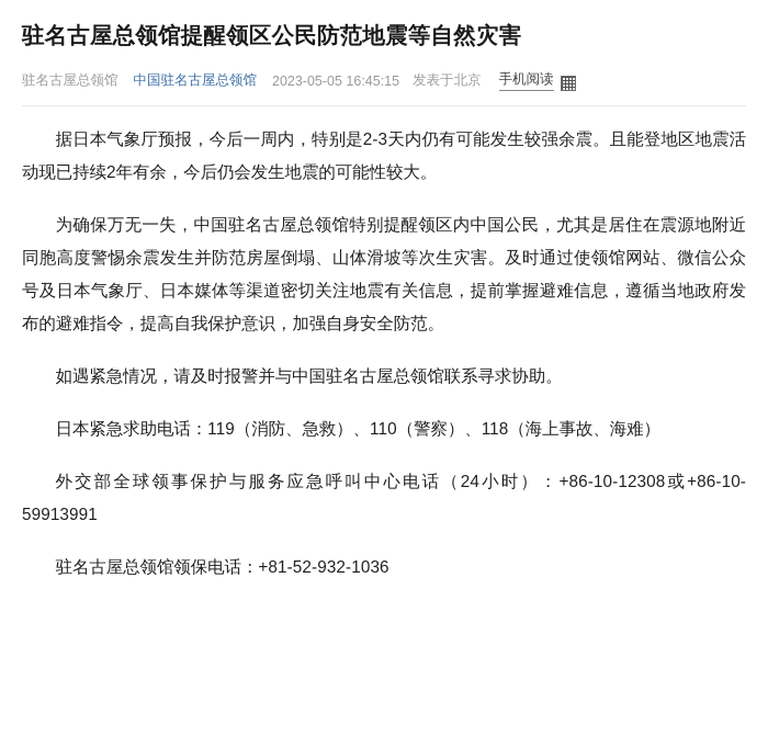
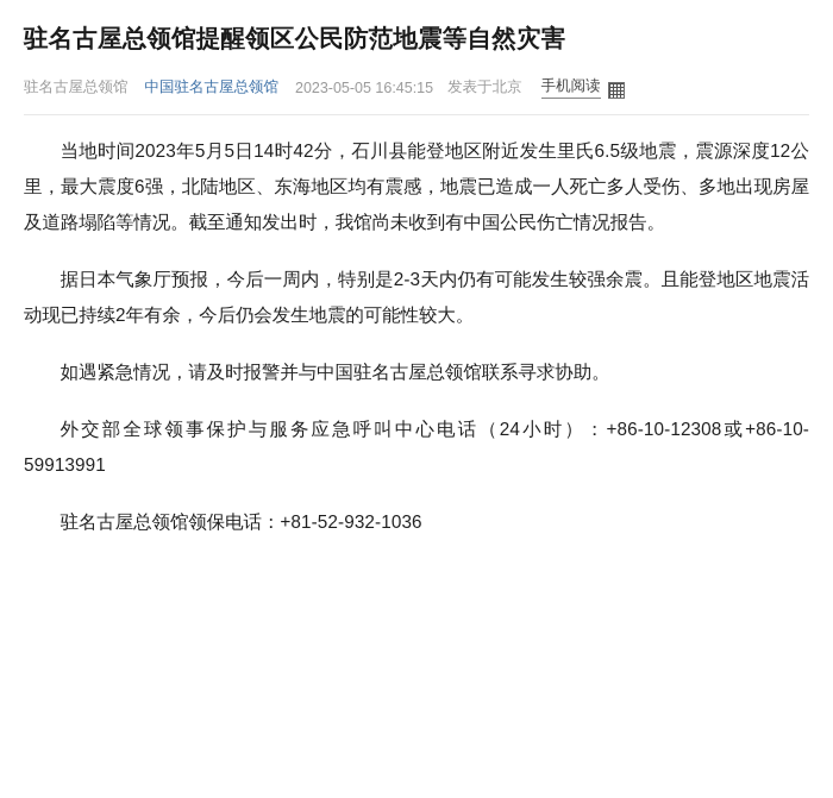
  驻名古屋总领馆提醒领区公民防范地震等自然灾害
  驻名古屋总领馆
  中国驻名古屋总领馆
  2023-05-05 16:45:15
  发表于北京
  手机阅读
+ 当地时间2023年5月5日14时42分，石川县能登地区附近发生里氏6.5级地震，震源深度12公里，最大震度6强，北陆地区、东海地区均有震感，地震已造成一人死亡多人受伤、多地出现房屋及道路塌陷等情况。截至通知发出时，我馆尚未收到有中国公民伤亡情况报告。
  据日本气象厅预报，今后一周内，特别是2-3天内仍有可能发生较强余震。且能登地区地震活动现已持续2年有余，今后仍会发生地震的可能性较大。
- 为确保万无一失，中国驻名古屋总领馆特别提醒领区内中国公民，尤其是居住在震源地附近同胞高度警惕余震发生并防范房屋倒塌、山体滑坡等次生灾害。及时通过使领馆网站、微信公众号及日本气象厅、日本媒体等渠道密切关注地震有关信息，提前掌握避难信息，遵循当地政府发布的避难指令，提高自我保护意识，加强自身安全防范。
  如遇紧急情况，请及时报警并与中国驻名古屋总领馆联系寻求协助。
- 日本紧急求助电话：119（消防、急救）、110（警察）、118（海上事故、海难）
  外交部全球领事保护与服务应急呼叫中心电话（24小时）：+86-10-12308或+86-10-59913991
  驻名古屋总领馆领保电话：+81-52-932-1036
